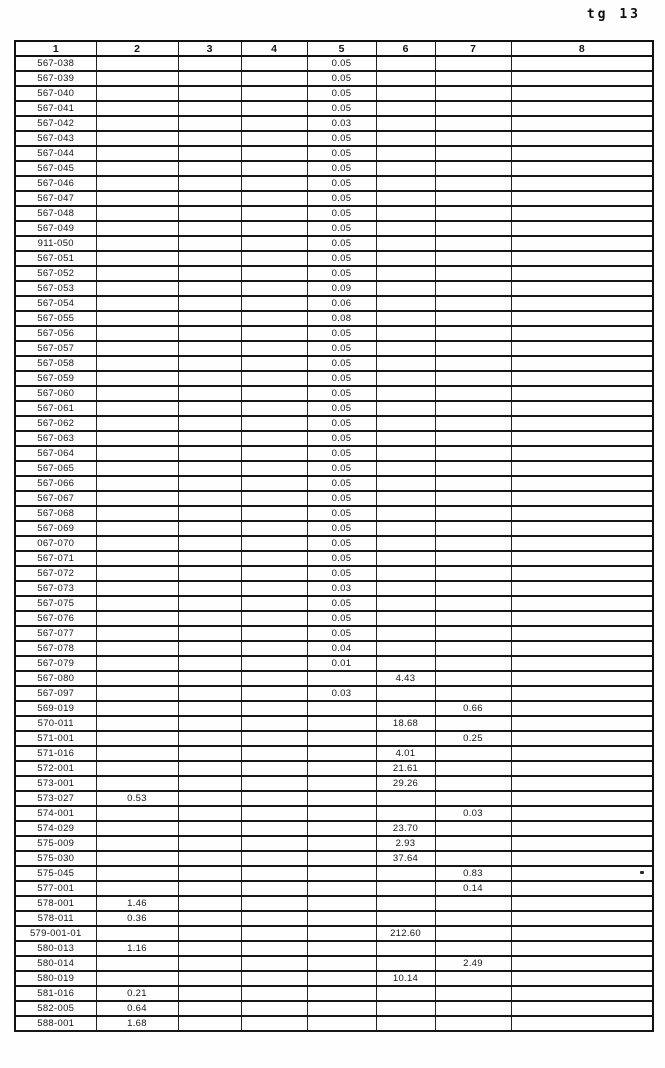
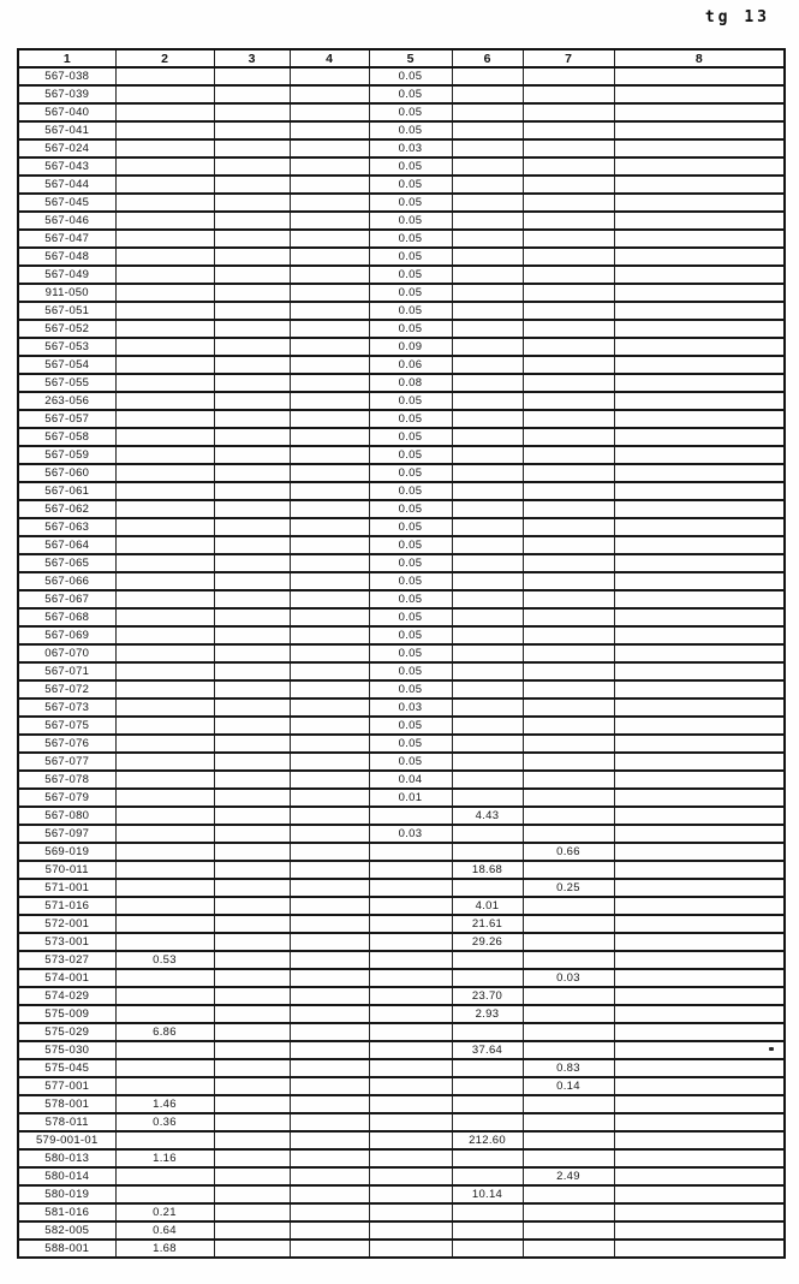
  tg 13
  1	2	3	4	5	6	7	8
  567-038				0.05
  567-039				0.05
  567-040				0.05
  567-041				0.05
- 567-042				0.03
+ 567-024				0.03
  567-043				0.05
  567-044				0.05
  567-045				0.05
  567-046				0.05
  567-047				0.05
  567-048				0.05
  567-049				0.05
  911-050				0.05
  567-051				0.05
  567-052				0.05
  567-053				0.09
  567-054				0.06
  567-055				0.08
- 567-056				0.05
+ 263-056				0.05
  567-057				0.05
  567-058				0.05
  567-059				0.05
  567-060				0.05
  567-061				0.05
  567-062				0.05
  567-063				0.05
  567-064				0.05
  567-065				0.05
  567-066				0.05
  567-067				0.05
  567-068				0.05
  567-069				0.05
  067-070				0.05
  567-071				0.05
  567-072				0.05
  567-073				0.03
  567-075				0.05
  567-076				0.05
  567-077				0.05
  567-078				0.04
  567-079				0.01
  567-080					4.43
  567-097				0.03
  569-019						0.66
  570-011					18.68
  571-001						0.25
  571-016					4.01
  572-001					21.61
  573-001					29.26
  573-027	0.53
  574-001						0.03
  574-029					23.70
  575-009					2.93
+ 575-029	6.86
  575-030					37.64
  575-045						0.83
  577-001						0.14
  578-001	1.46
  578-011	0.36
  579-001-01					212.60
  580-013	1.16
  580-014						2.49
  580-019					10.14
  581-016	0.21
  582-005	0.64
  588-001	1.68
